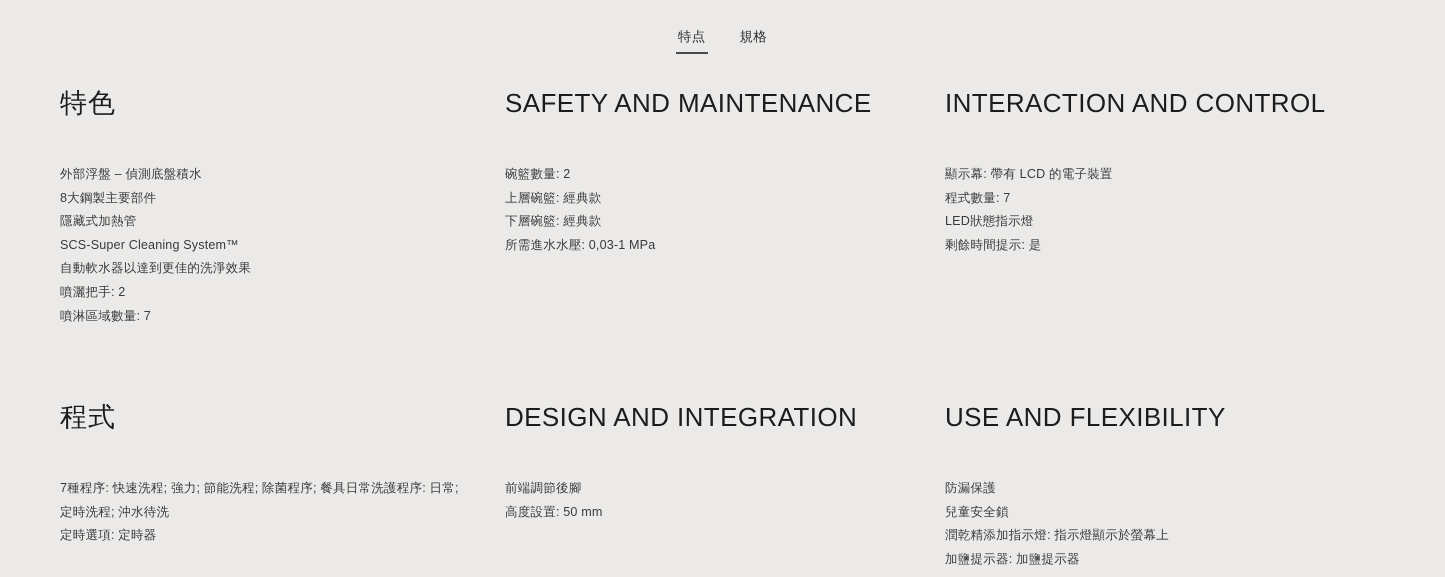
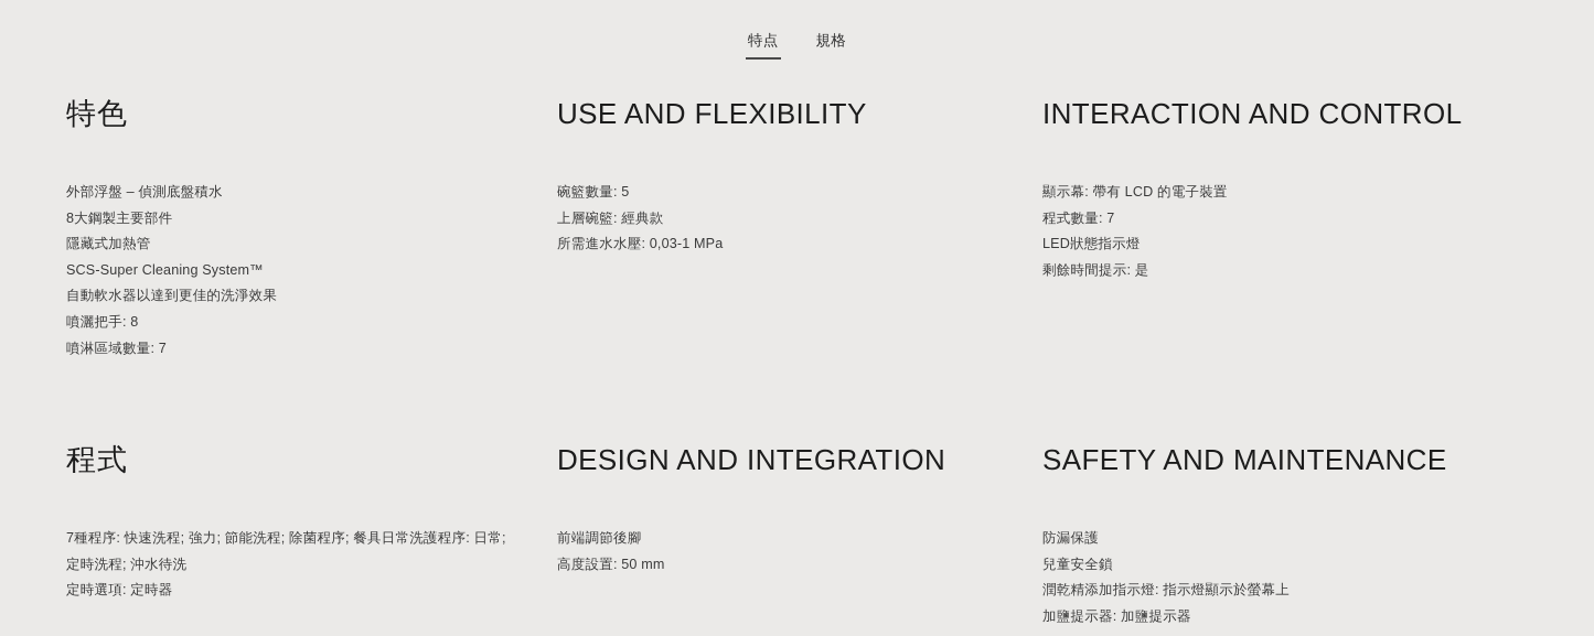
  特点
  規格
  特色
  外部浮盤 – 偵測底盤積水
  8大鋼製主要部件
  隱藏式加熱管
  SCS-Super Cleaning System™
  自動軟水器以達到更佳的洗淨效果
- 噴灑把手: 2
+ 噴灑把手: 8
  噴淋區域數量: 7
- SAFETY AND MAINTENANCE
+ USE AND FLEXIBILITY
- 碗籃數量: 2
+ 碗籃數量: 5
  上層碗籃: 經典款
- 下層碗籃: 經典款
  所需進水水壓: 0,03-1 MPa
  INTERACTION AND CONTROL
  顯示幕: 帶有 LCD 的電子裝置
  程式數量: 7
  LED狀態指示燈
  剩餘時間提示: 是
  程式
  7種程序: 快速洗程; 強力; 節能洗程; 除菌程序; 餐具日常洗護程序: 日常; 定時洗程; 沖水待洗
  定時選項: 定時器
  DESIGN AND INTEGRATION
  前端調節後腳
  高度設置: 50 mm
- USE AND FLEXIBILITY
+ SAFETY AND MAINTENANCE
  防漏保護
  兒童安全鎖
  潤乾精添加指示燈: 指示燈顯示於螢幕上
  加鹽提示器: 加鹽提示器
